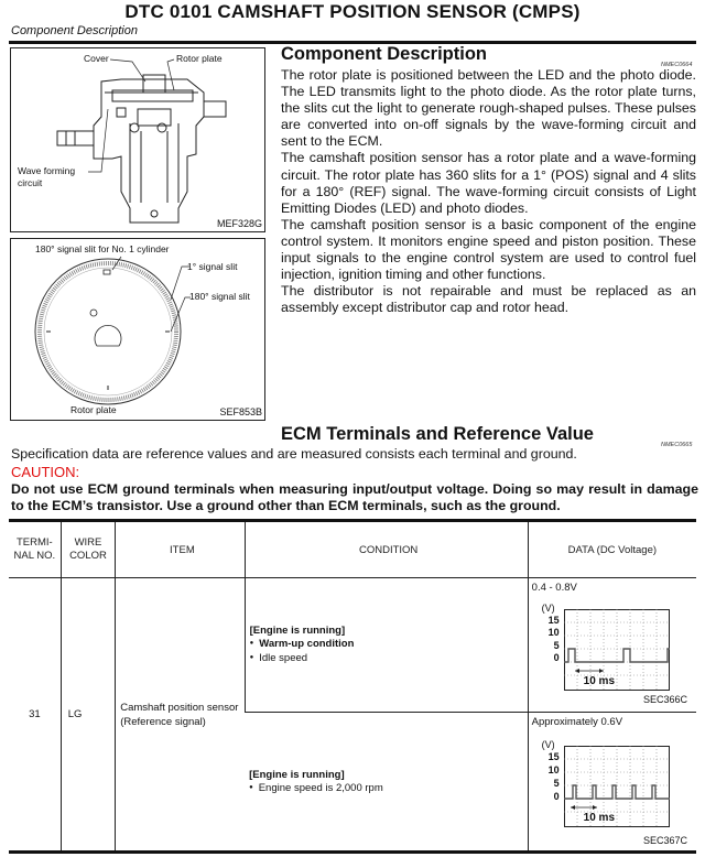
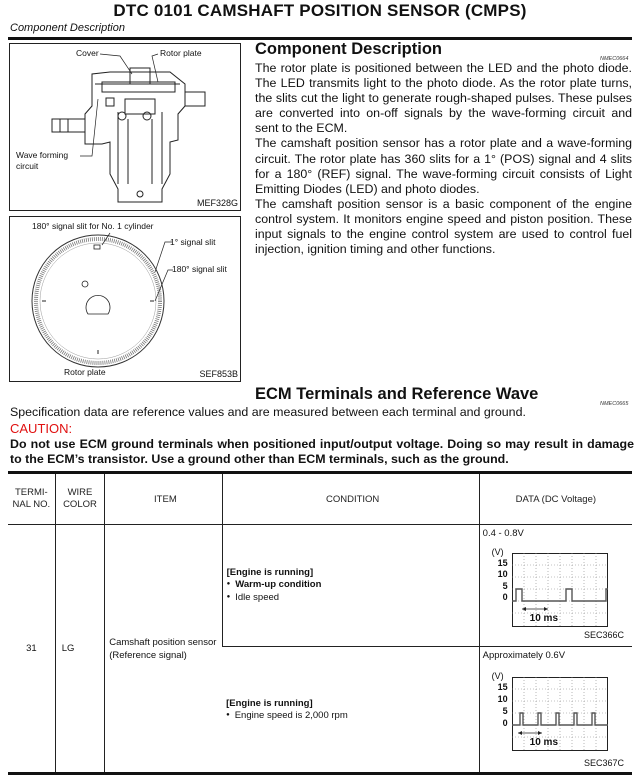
  DTC 0101 CAMSHAFT POSITION SENSOR (CMPS)
  Component Description
  Cover
  Rotor plate
  Wave forming
  circuit
  MEF328G
  180° signal slit for No. 1 cylinder
  1° signal slit
  180° signal slit
  Rotor plate
  SEF853B
  Component Description
  The rotor plate is positioned between the LED and the photo diode. The LED transmits light to the photo diode. As the rotor plate turns, the slits cut the light to generate rough-shaped pulses. These pulses are converted into on-off signals by the wave-forming circuit and sent to the ECM.
  The camshaft position sensor has a rotor plate and a wave-forming circuit. The rotor plate has 360 slits for a 1° (POS) signal and 4 slits for a 180° (REF) signal. The wave-forming circuit consists of Light Emitting Diodes (LED) and photo diodes.
  The camshaft position sensor is a basic component of the engine control system. It monitors engine speed and piston position. These input signals to the engine control system are used to control fuel injection, ignition timing and other functions.
- The distributor is not repairable and must be replaced as an assembly except distributor cap and rotor head.
- ECM Terminals and Reference Value
+ ECM Terminals and Reference Wave
- Specification data are reference values and are measured consists each terminal and ground.
+ Specification data are reference values and are measured between each terminal and ground.
  CAUTION:
- Do not use ECM ground terminals when measuring input/output voltage. Doing so may result in damage to the ECM’s transistor. Use a ground other than ECM terminals, such as the ground.
+ Do not use ECM ground terminals when positioned input/output voltage. Doing so may result in damage to the ECM’s transistor. Use a ground other than ECM terminals, such as the ground.
  TERMI-NAL NO.	WIRE COLOR	ITEM	CONDITION	DATA (DC Voltage)
  31	LG	Camshaft position sensor (Reference signal)	[Engine is running] Warm-up condition Idle speed	0.4 - 0.8V (V) 15 10 5 0 10 ms SEC366C
  [Engine is running] Engine speed is 2,000 rpm	Approximately 0.6V (V) 15 10 5 0 10 ms SEC367C
